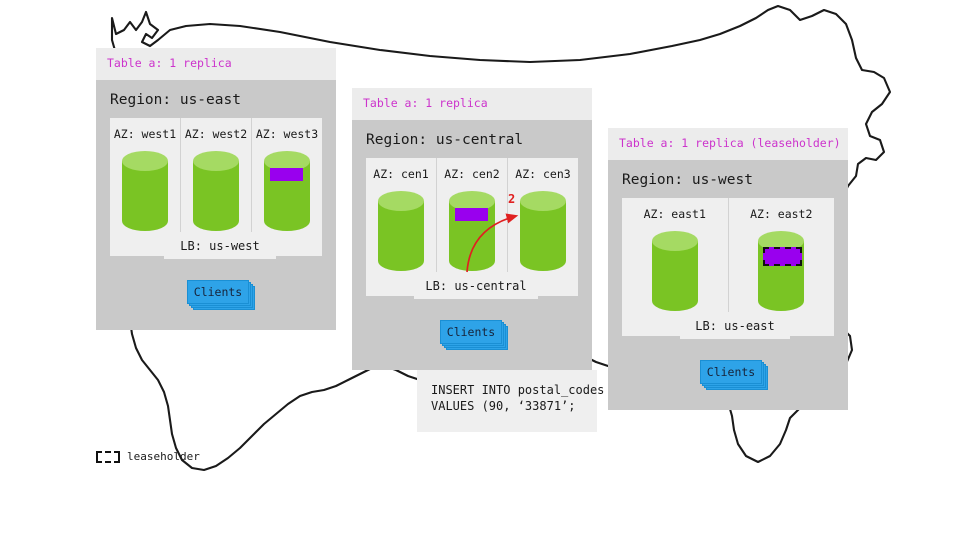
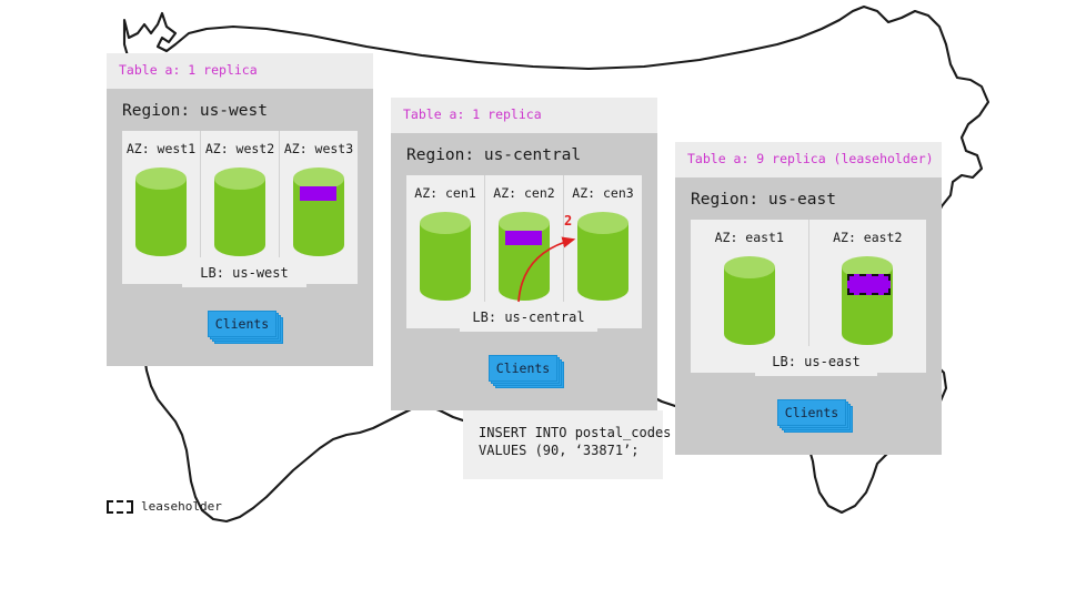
  Table a: 1 replica
- Region: us-east
+ Region: us-west
  AZ: west1
  AZ: west2
  AZ: west3
  LB: us-west
  Clients
  Table a: 1 replica
  Region: us-central
  AZ: cen1
  AZ: cen2
  AZ: cen3
  LB: us-central
  Clients
- Table a: 1 replica (leaseholder)
+ Table a: 9 replica (leaseholder)
- Region: us-west
+ Region: us-east
  AZ: east1
  AZ: east2
  LB: us-east
  Clients
  INSERT INTO postal_codes
  VALUES (90, ‘33871’;
  2
  leaseholder
